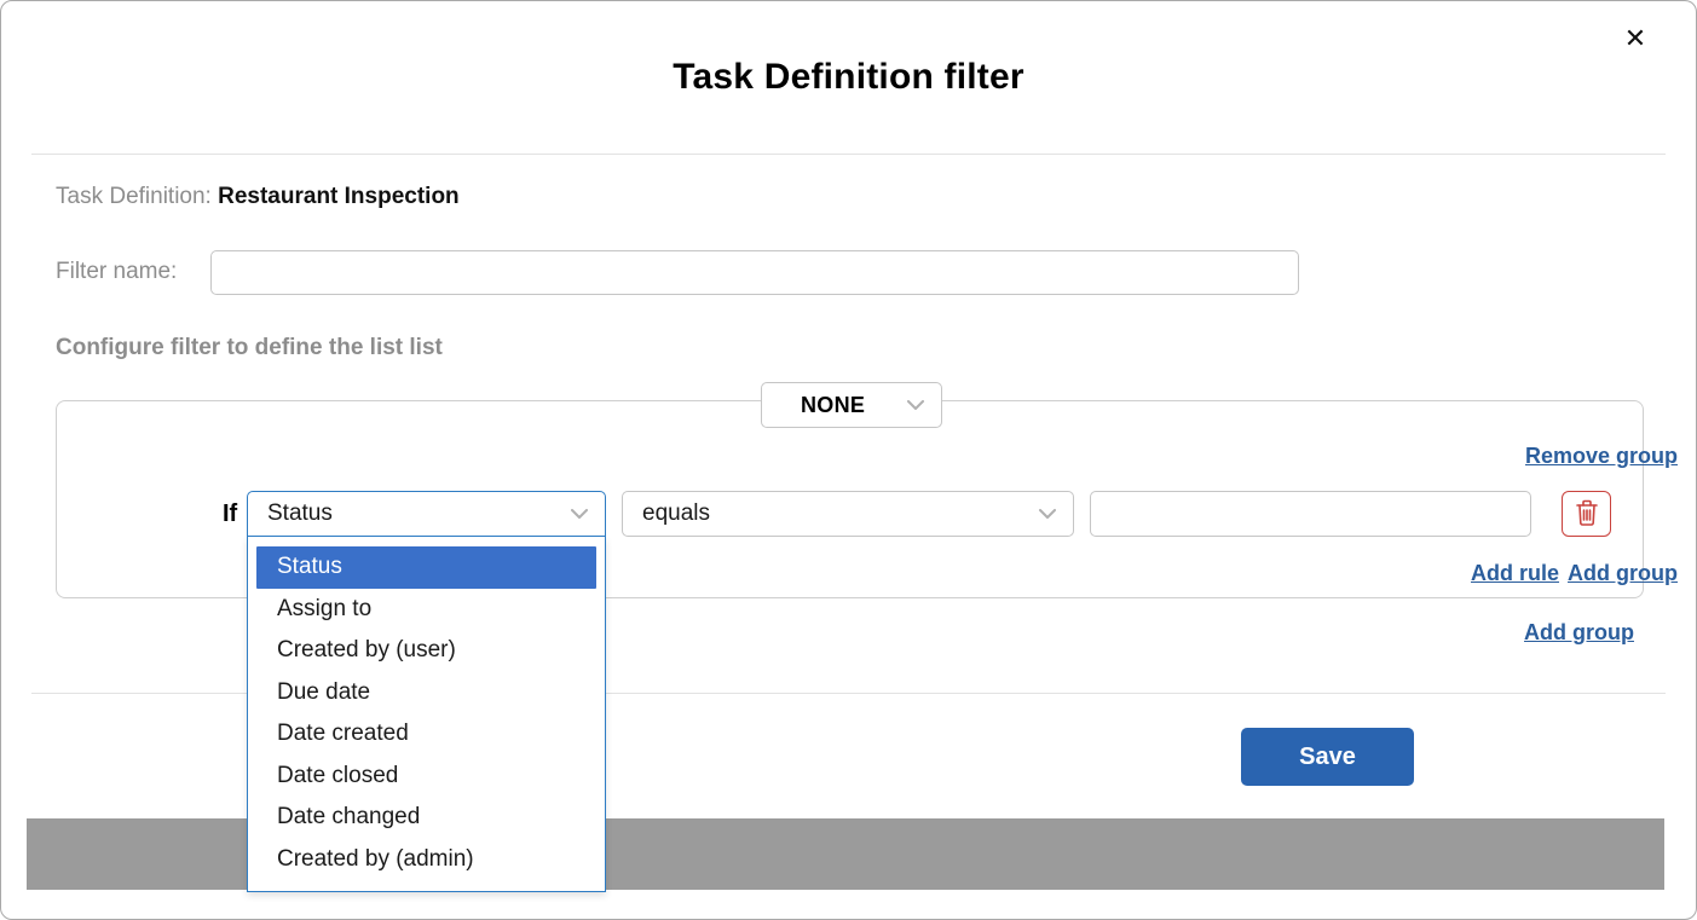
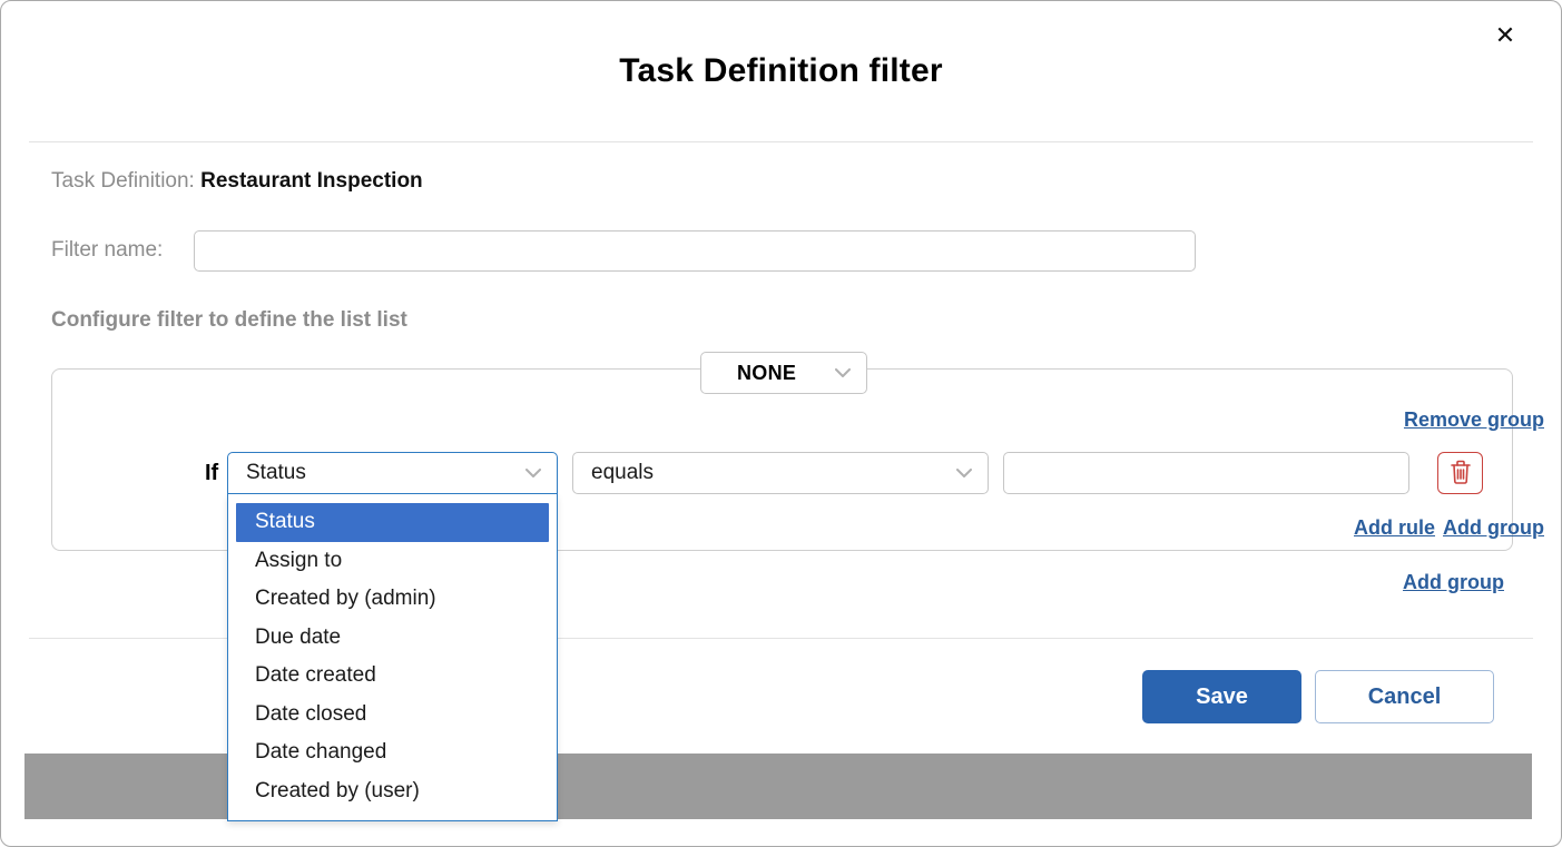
  ✕
  Task Definition filter
  Task Definition: Restaurant Inspection
  Filter name:
  Configure filter to define the list list
  NONE
  Remove group
  If
  Status
  equals
  Add rule
  Add group
  Add group
  Save
+ Cancel
  Status
  Assign to
- Created by (user)
+ Created by (admin)
  Due date
  Date created
  Date closed
  Date changed
- Created by (admin)
+ Created by (user)
